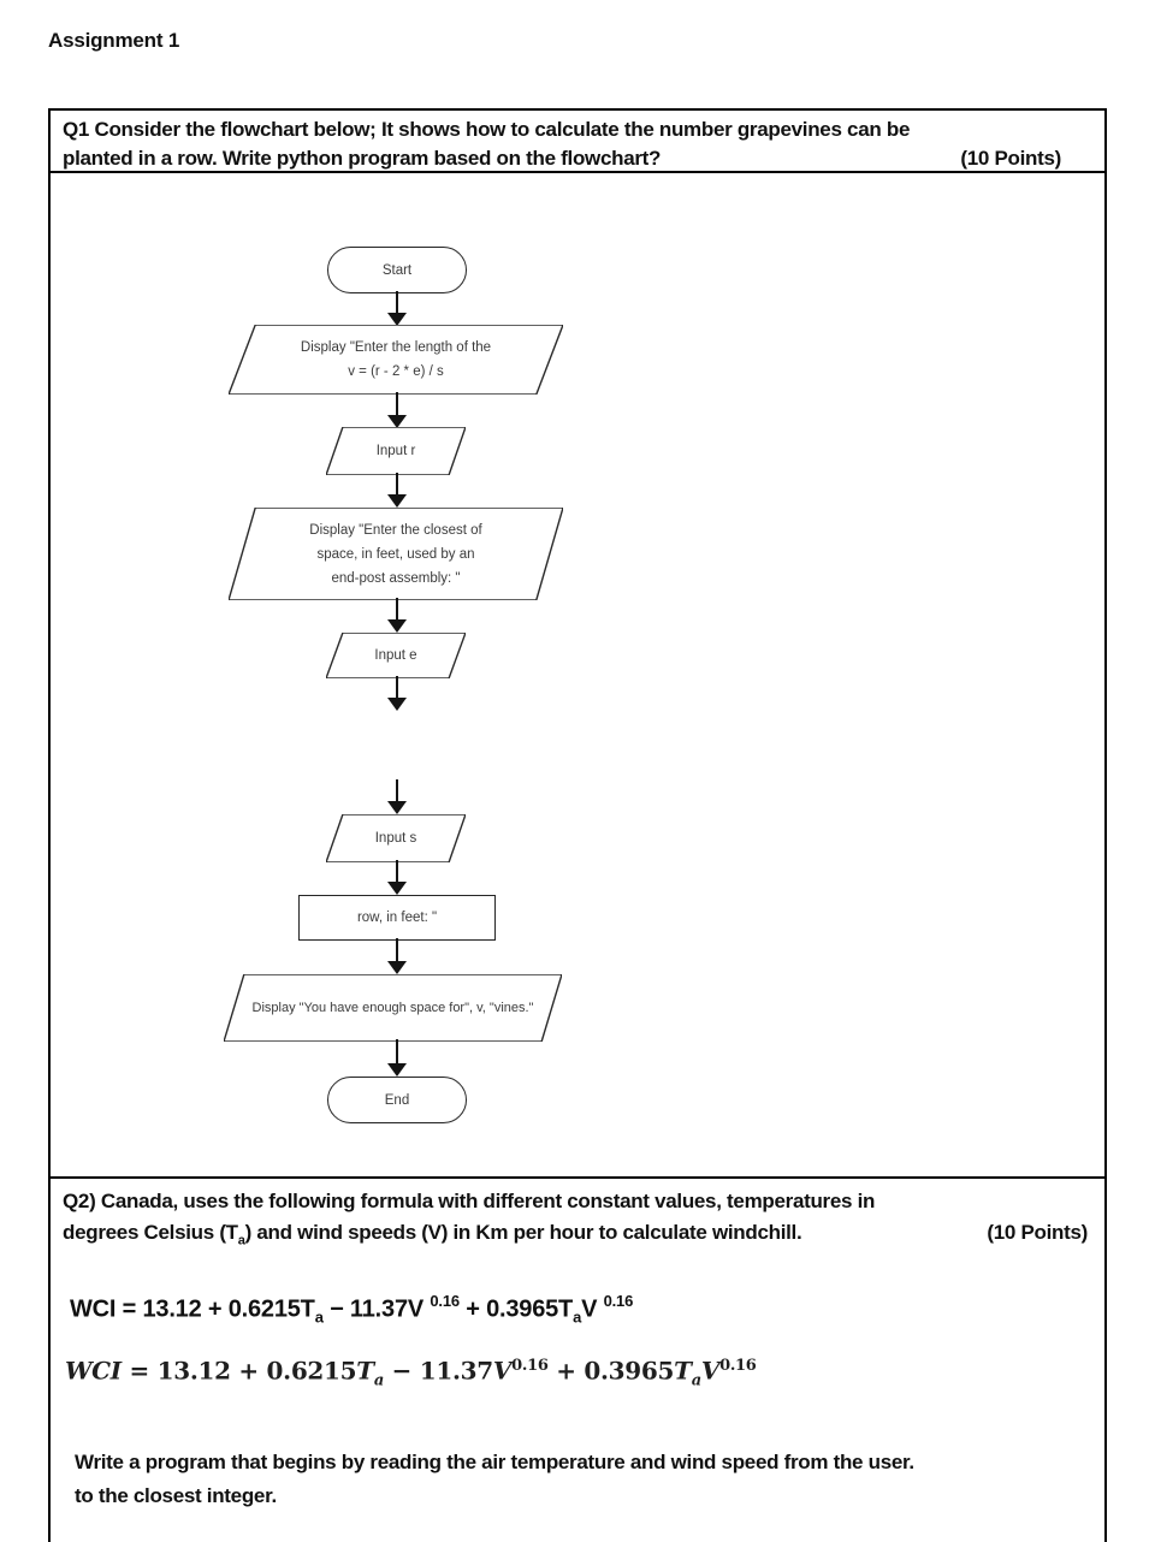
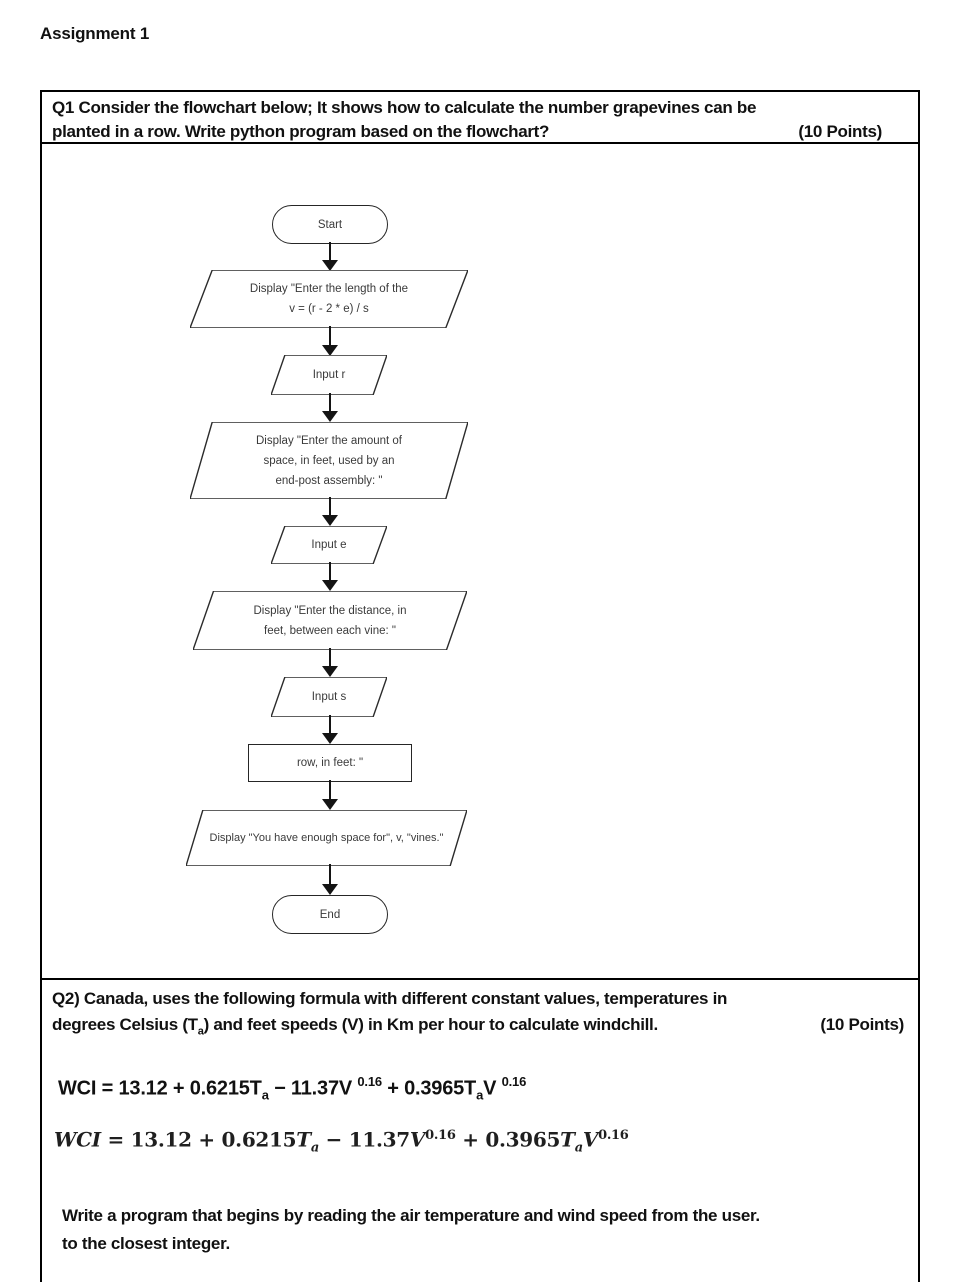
  Assignment 1
  Q1 Consider the flowchart below; It shows how to calculate the number grapevines can be
  planted in a row. Write python program based on the flowchart?
  (10 Points)
  Start
  Display "Enter the length of the
  v = (r - 2 * e) / s
  Input r
- Display "Enter the closest of
+ Display "Enter the amount of
  space, in feet, used by an
  end-post assembly: "
  Input e
+ Display "Enter the distance, in
+ feet, between each vine: "
  Input s
  row, in feet: "
  Display "You have enough space for", v, "vines."
  End
  Q2) Canada, uses the following formula with different constant values, temperatures in
- degrees Celsius (Ta) and wind speeds (V) in Km per hour to calculate windchill.
+ degrees Celsius (Ta) and feet speeds (V) in Km per hour to calculate windchill.
  (10 Points)
  WCI = 13.12 + 0.6215Ta − 11.37V 0.16 + 0.3965TaV 0.16
  WCI = 13.12 + 0.6215Ta − 11.37V0.16 + 0.3965TaV0.16
  Write a program that begins by reading the air temperature and wind speed from the user.
  to the closest integer.
